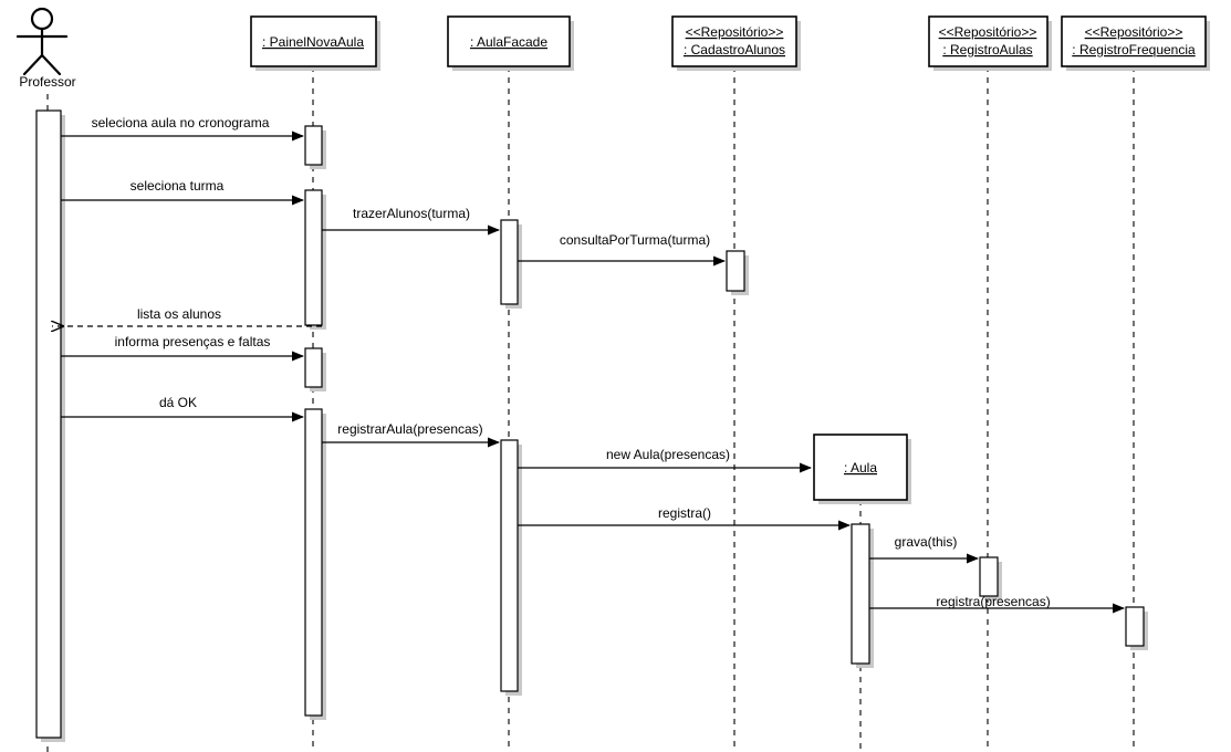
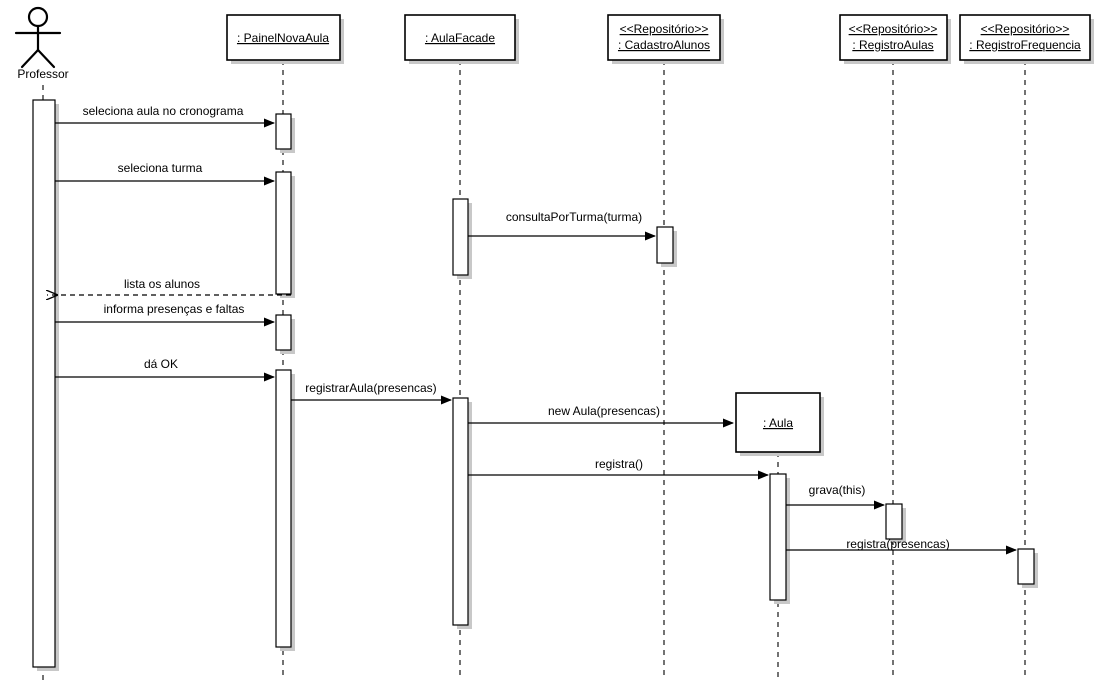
  Professor
  : PainelNovaAula
  : AulaFacade
  <<Repositório>>
  : CadastroAlunos
  <<Repositório>>
  : RegistroAulas
  <<Repositório>>
  : RegistroFrequencia
  : Aula
  seleciona aula no cronograma
  seleciona turma
- trazerAlunos(turma)
  consultaPorTurma(turma)
  lista os alunos
  informa presenças e faltas
  dá OK
  registrarAula(presencas)
  new Aula(presencas)
  registra()
  grava(this)
  registra(presencas)
